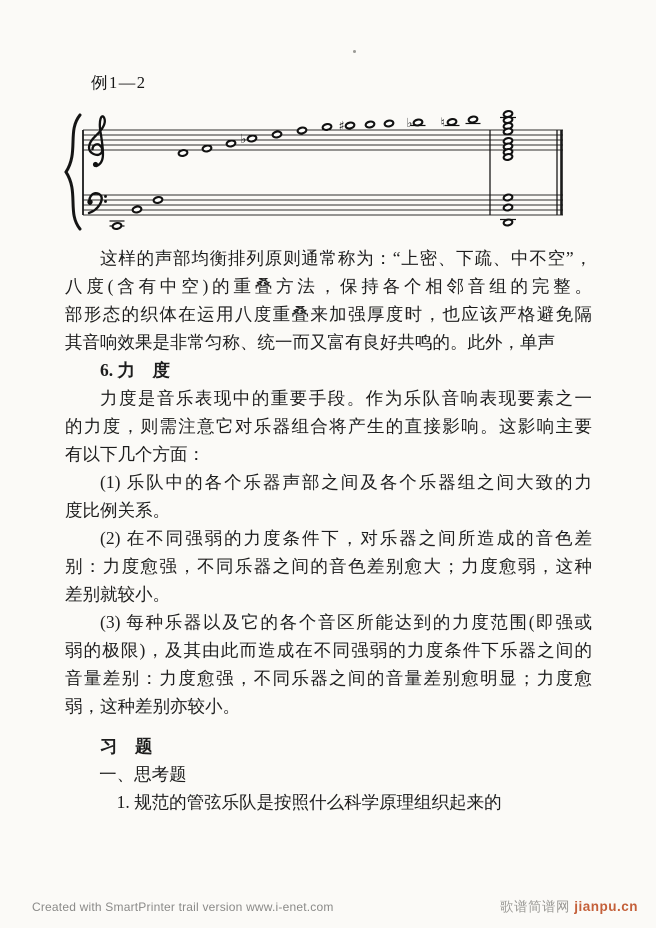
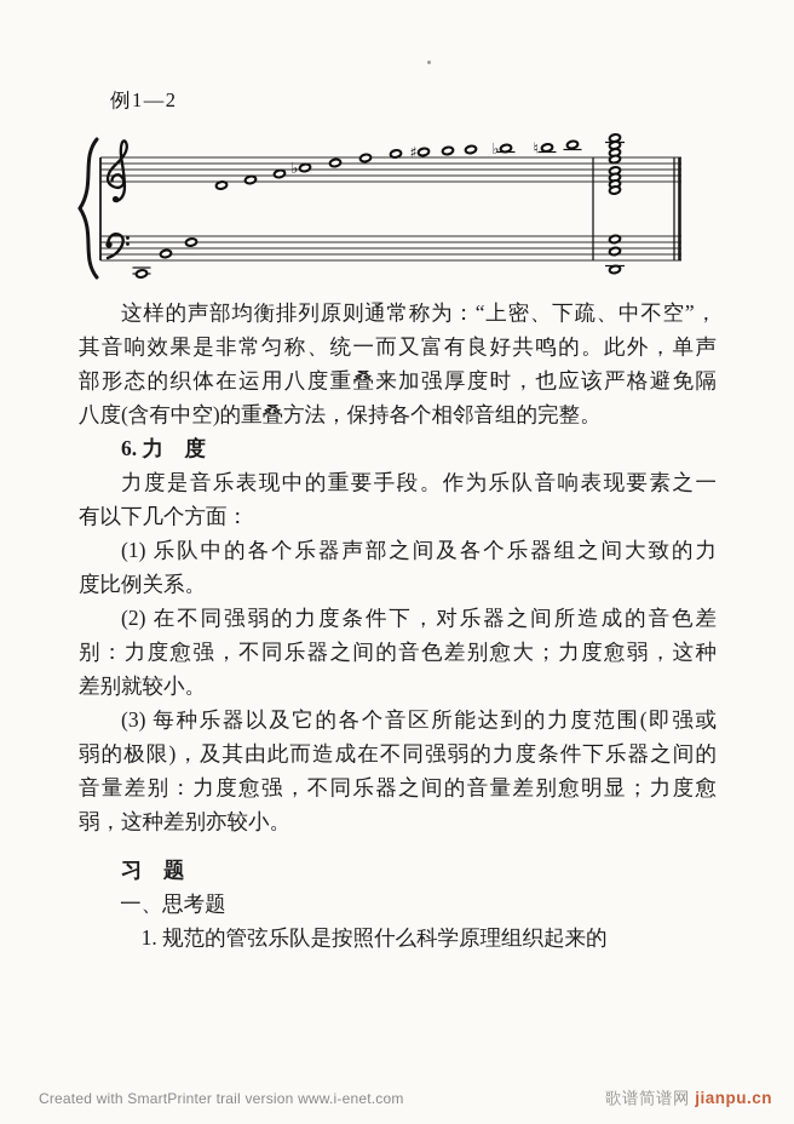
  例1—2
  ♭
  ♯
  ♭
  ♮
  这样的声部均衡排列原则通常称为：“上密、下疏、中不空”，
- 八度(含有中空)的重叠方法，保持各个相邻音组的完整。
+ 其音响效果是非常匀称、统一而又富有良好共鸣的。此外，单声
  部形态的织体在运用八度重叠来加强厚度时，也应该严格避免隔
- 其音响效果是非常匀称、统一而又富有良好共鸣的。此外，单声
+ 八度(含有中空)的重叠方法，保持各个相邻音组的完整。
  6. 力 度
  力度是音乐表现中的重要手段。作为乐队音响表现要素之一
- 的力度，则需注意它对乐器组合将产生的直接影响。这影响主要
  有以下几个方面：
  (1) 乐队中的各个乐器声部之间及各个乐器组之间大致的力
  度比例关系。
  (2) 在不同强弱的力度条件下，对乐器之间所造成的音色差
  别：力度愈强，不同乐器之间的音色差别愈大；力度愈弱，这种
  差别就较小。
  (3) 每种乐器以及它的各个音区所能达到的力度范围(即强或
  弱的极限)，及其由此而造成在不同强弱的力度条件下乐器之间的
  音量差别：力度愈强，不同乐器之间的音量差别愈明显；力度愈
  弱，这种差别亦较小。
  习 题
  一、思考题
  1. 规范的管弦乐队是按照什么科学原理组织起来的
  Created with SmartPrinter trail version www.i-enet.com
  歌谱简谱网 jianpu.cn
